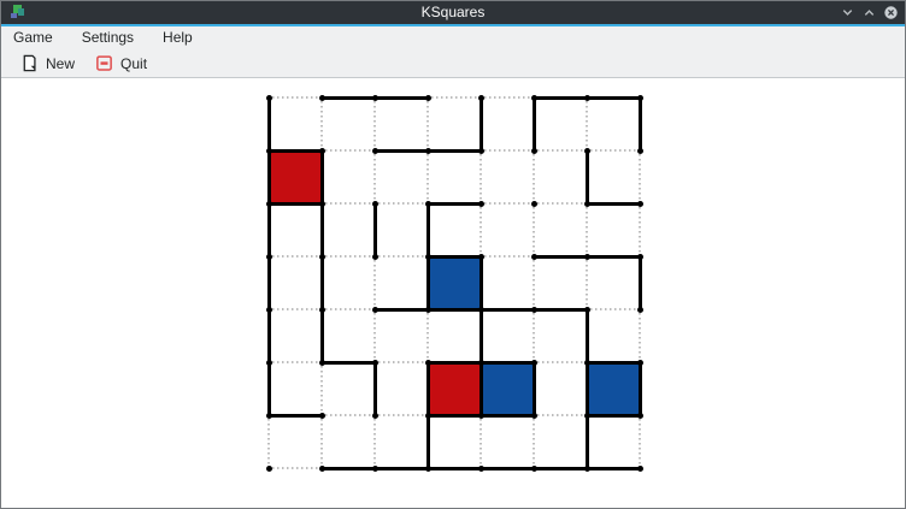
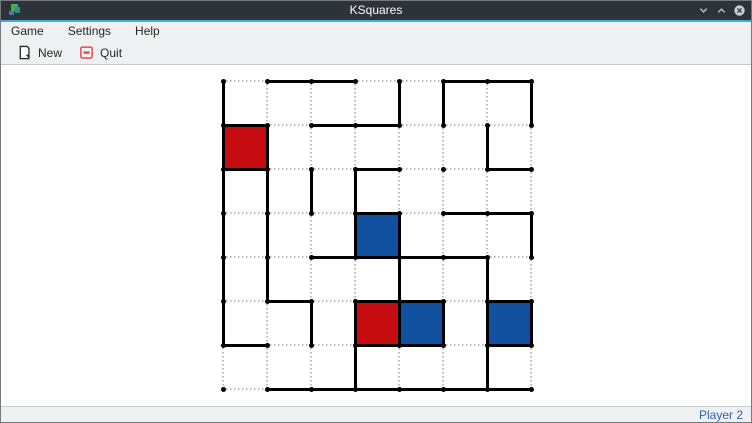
  KSquares
  Game
  Settings
  Help
  New
  Quit
+ Player 2
